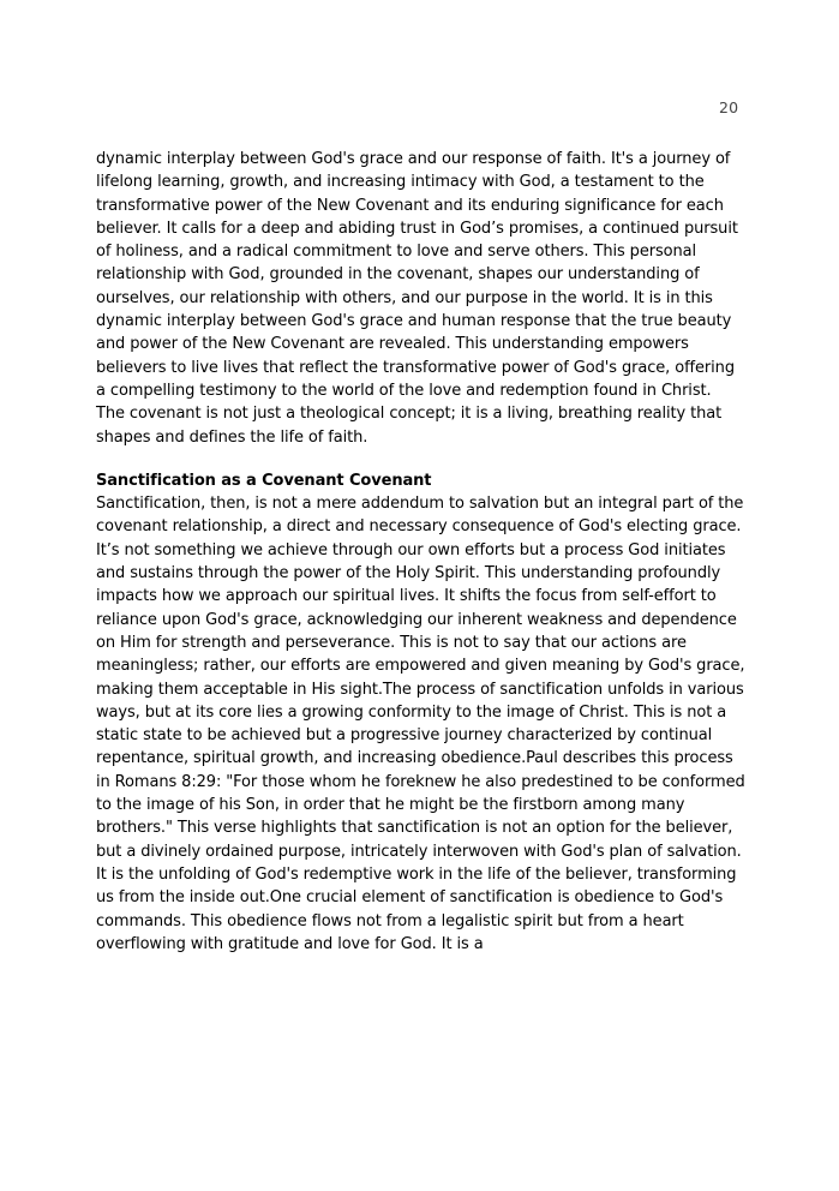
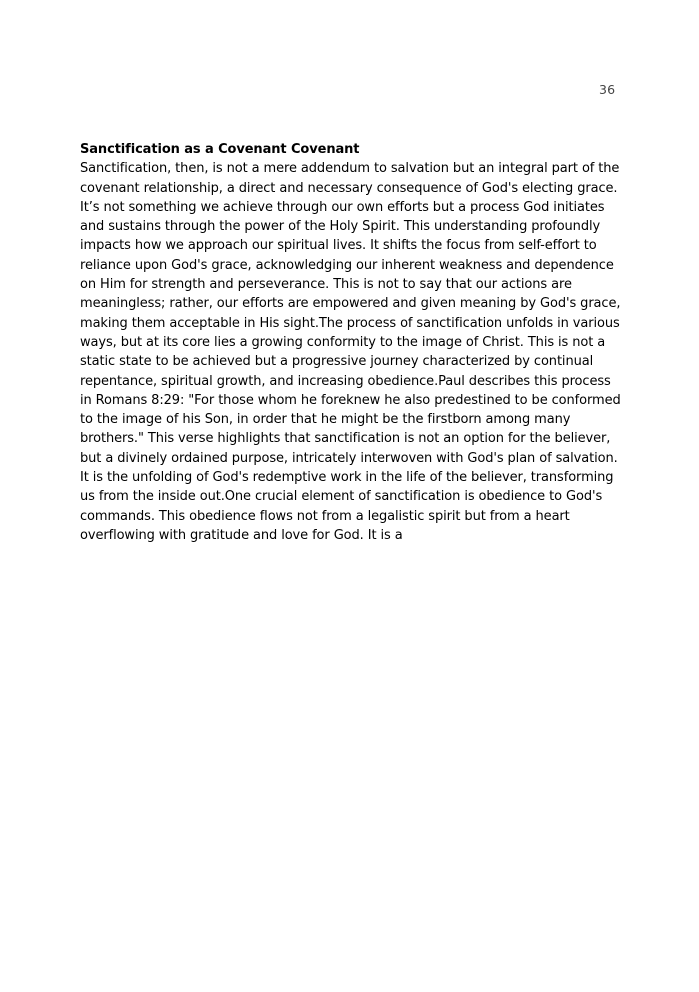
- 20
+ 36
- dynamic interplay between God's grace and our response of faith. It's a journey of lifelong learning, growth, and increasing intimacy with God, a testament to the transformative power of the New Covenant and its enduring significance for each believer. It calls for a deep and abiding trust in God’s promises, a continued pursuit of holiness, and a radical commitment to love and serve others. This personal relationship with God, grounded in the covenant, shapes our understanding of ourselves, our relationship with others, and our purpose in the world. It is in this dynamic interplay between God's grace and human response that the true beauty and power of the New Covenant are revealed. This understanding empowers believers to live lives that reflect the transformative power of God's grace, offering a compelling testimony to the world of the love and redemption found in Christ.
- The covenant is not just a theological concept; it is a living, breathing reality that shapes and defines the life of faith.
  Sanctification as a Covenant Covenant
  Sanctification, then, is not a mere addendum to salvation but an integral part of the covenant relationship, a direct and necessary consequence of God's electing grace. It’s not something we achieve through our own efforts but a process God initiates and sustains through the power of the Holy Spirit. This understanding profoundly impacts how we approach our spiritual lives. It shifts the focus from self-effort to reliance upon God's grace, acknowledging our inherent weakness and dependence on Him for strength and perseverance. This is not to say that our actions are meaningless; rather, our efforts are empowered and given meaning by God's grace, making them acceptable in His sight.The process of sanctification unfolds in various ways, but at its core lies a growing conformity to the image of Christ. This is not a static state to be achieved but a progressive journey characterized by continual repentance, spiritual growth, and increasing obedience.Paul describes this process in Romans 8:29: "For those whom he foreknew he also predestined to be conformed to the image of his Son, in order that he might be the firstborn among many brothers." This verse highlights that sanctification is not an option for the believer, but a divinely ordained purpose, intricately interwoven with God's plan of salvation. It is the unfolding of God's redemptive work in the life of the believer, transforming us from the inside out.One crucial element of sanctification is obedience to God's commands. This obedience flows not from a legalistic spirit but from a heart overflowing with gratitude and love for God. It is a
